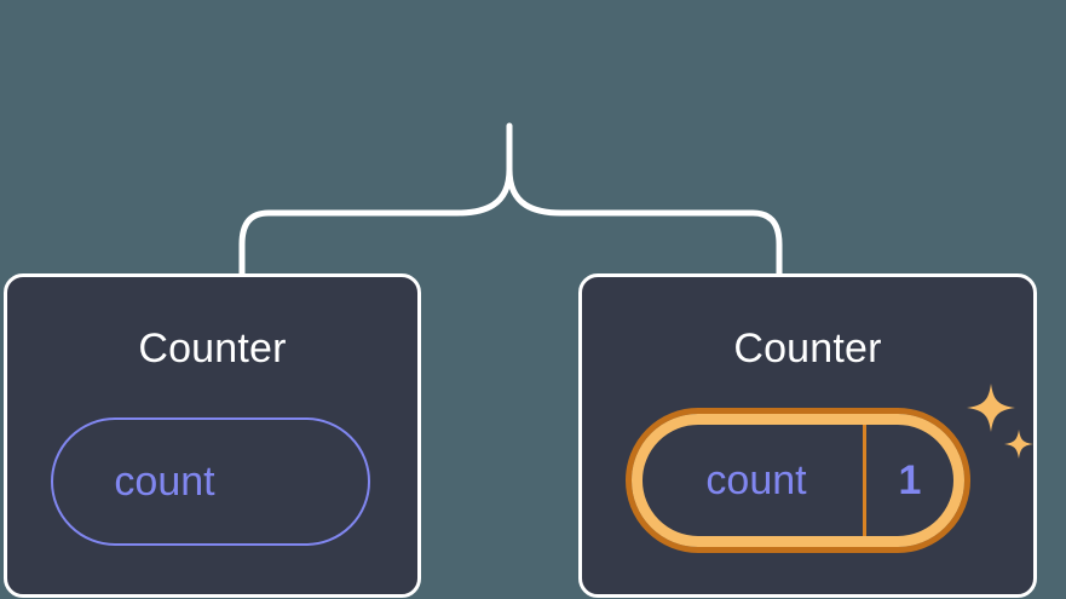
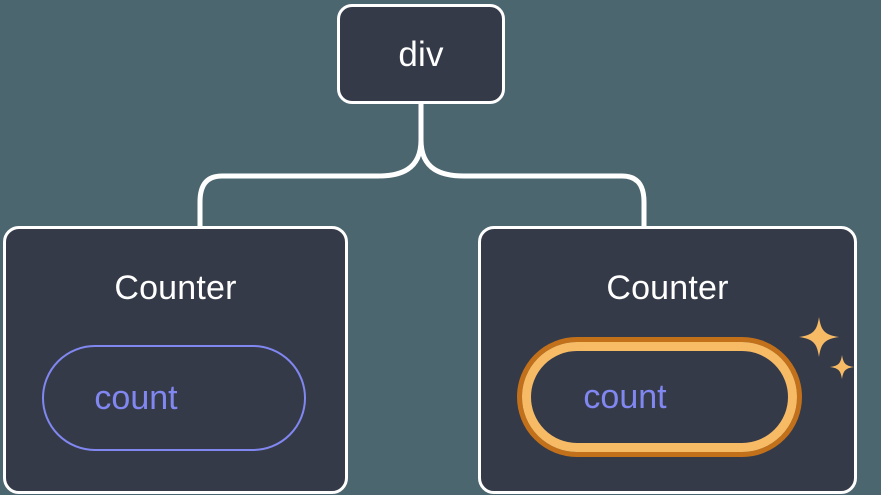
+ div
  Counter
  count
  Counter
  count
- 1
